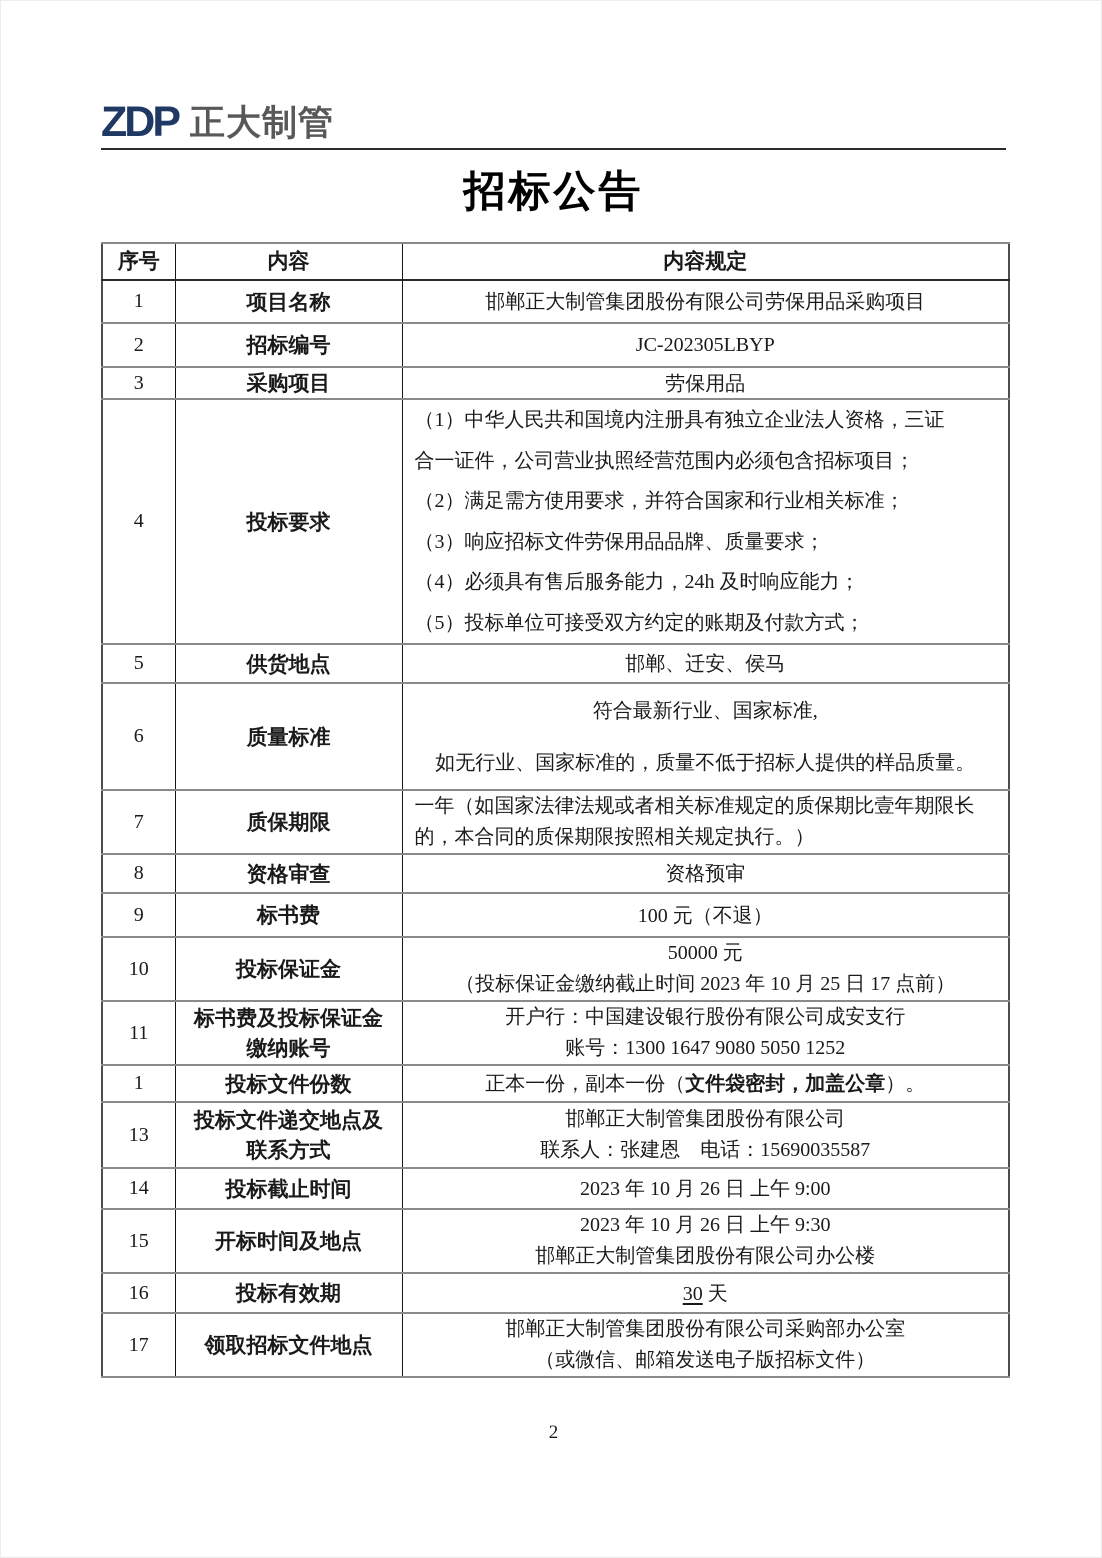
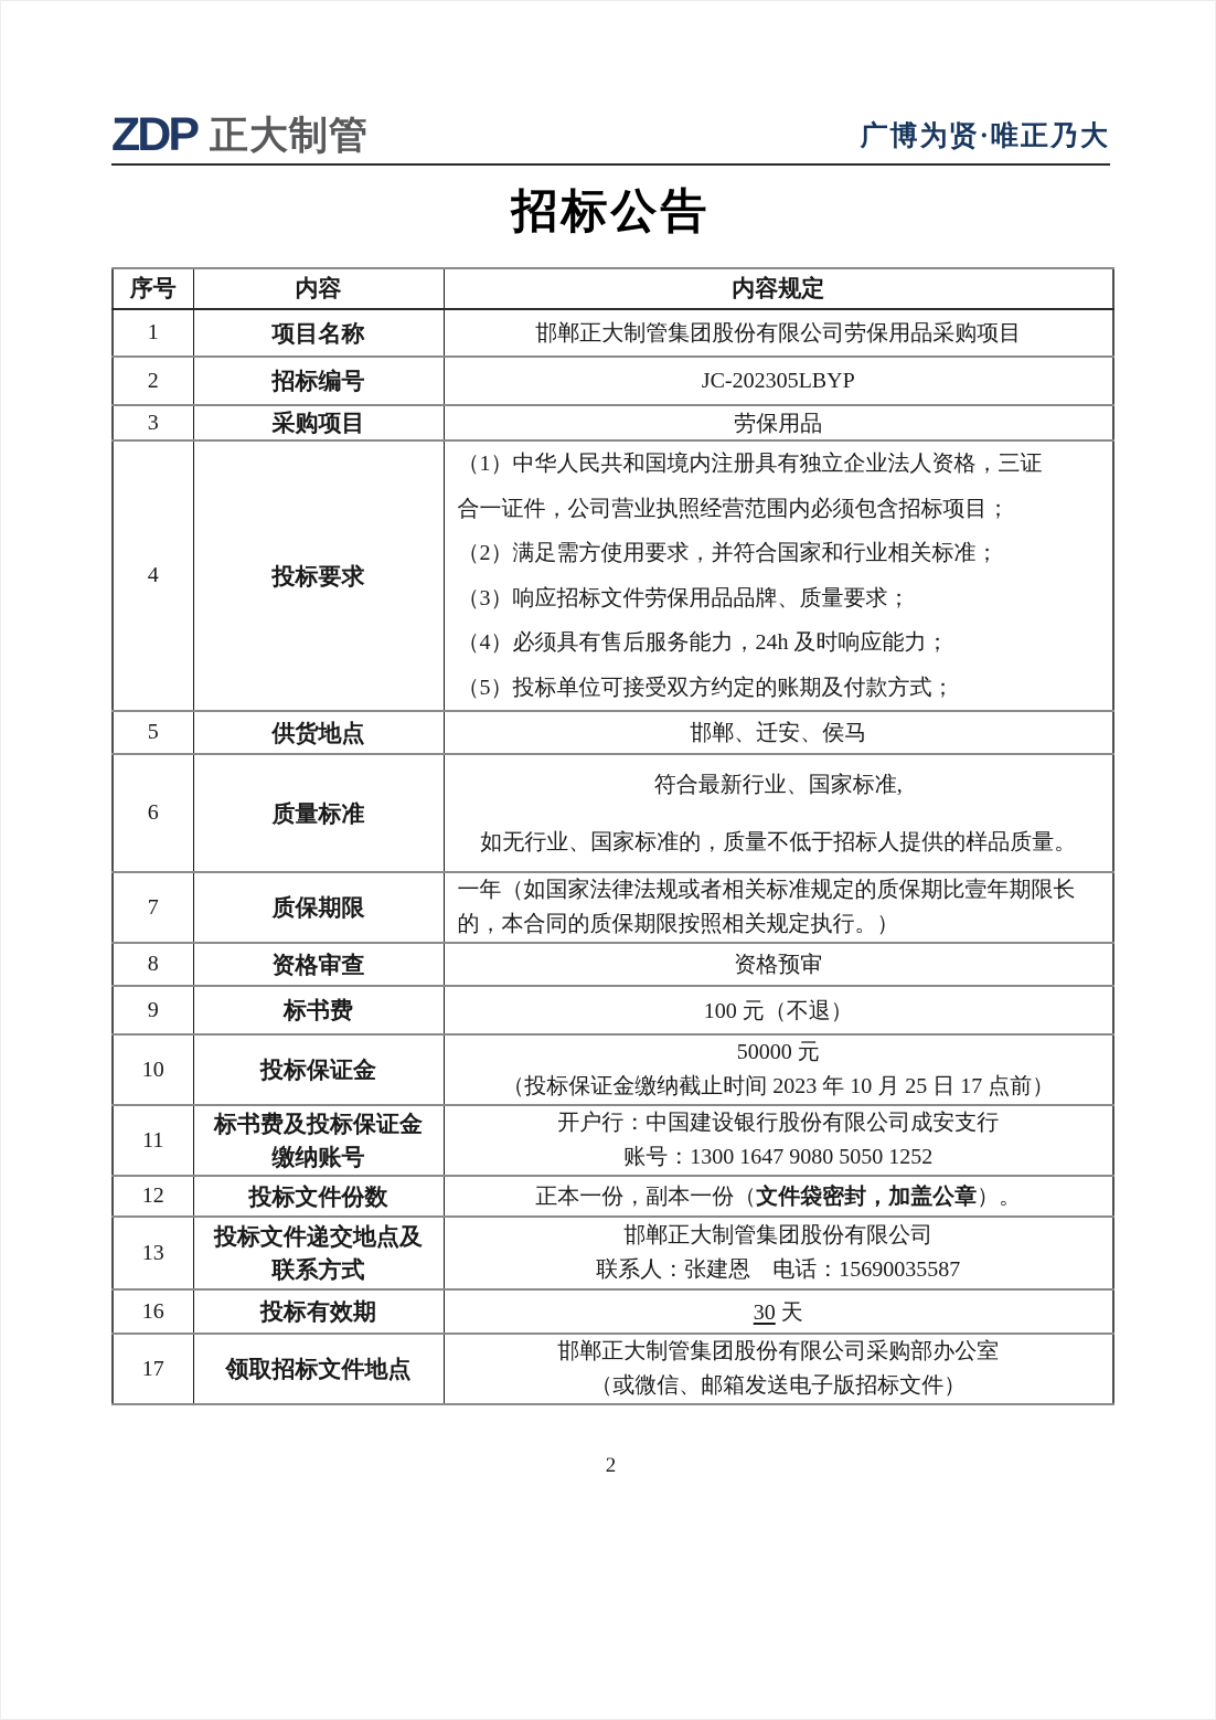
  ZDP
  正大制管
+ 广博为贤·唯正乃大
  招标公告
  序号	内容	内容规定
  1	项目名称	邯郸正大制管集团股份有限公司劳保用品采购项目
  2	招标编号	JC-202305LBYP
  3	采购项目	劳保用品
  4	投标要求	（1）中华人民共和国境内注册具有独立企业法人资格，三证 合一证件，公司营业执照经营范围内必须包含招标项目； （2）满足需方使用要求，并符合国家和行业相关标准； （3）响应招标文件劳保用品品牌、质量要求； （4）必须具有售后服务能力，24h 及时响应能力； （5）投标单位可接受双方约定的账期及付款方式；
  5	供货地点	邯郸、迁安、侯马
  6	质量标准	符合最新行业、国家标准, 如无行业、国家标准的，质量不低于招标人提供的样品质量。
  7	质保期限	一年（如国家法律法规或者相关标准规定的质保期比壹年期限长的，本合同的质保期限按照相关规定执行。）
  8	资格审查	资格预审
  9	标书费	100 元（不退）
  10	投标保证金	50000 元 （投标保证金缴纳截止时间 2023 年 10 月 25 日 17 点前）
  11	标书费及投标保证金缴纳账号	开户行：中国建设银行股份有限公司成安支行 账号：1300 1647 9080 5050 1252
- 1	投标文件份数	正本一份，副本一份（文件袋密封，加盖公章）。
+ 12	投标文件份数	正本一份，副本一份（文件袋密封，加盖公章）。
  13	投标文件递交地点及联系方式	邯郸正大制管集团股份有限公司 联系人：张建恩 电话：15690035587
- 14	投标截止时间	2023 年 10 月 26 日 上午 9:00
- 15	开标时间及地点	2023 年 10 月 26 日 上午 9:30 邯郸正大制管集团股份有限公司办公楼
  16	投标有效期	30 天
  17	领取招标文件地点	邯郸正大制管集团股份有限公司采购部办公室 （或微信、邮箱发送电子版招标文件）
  2
